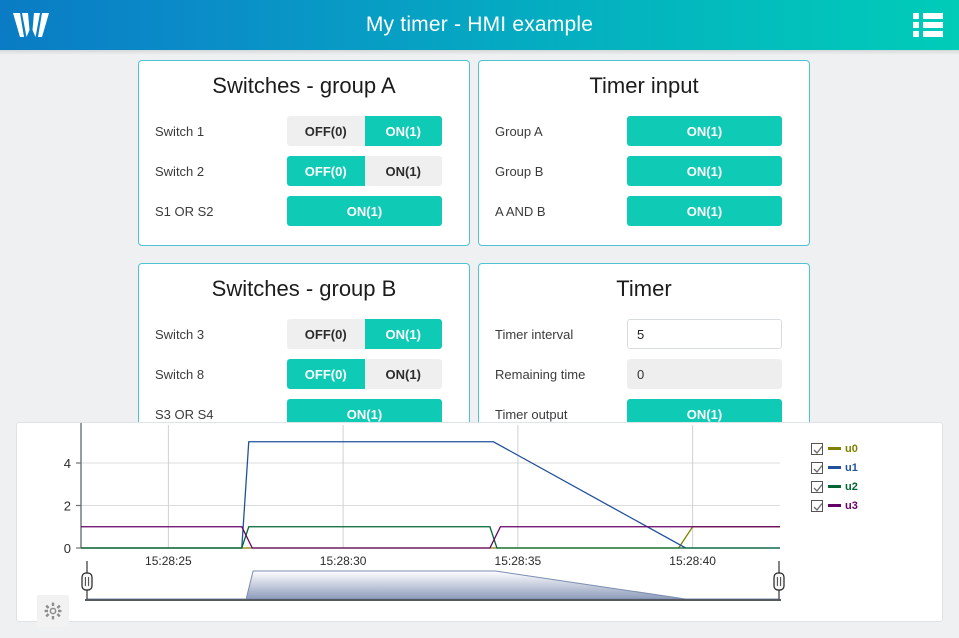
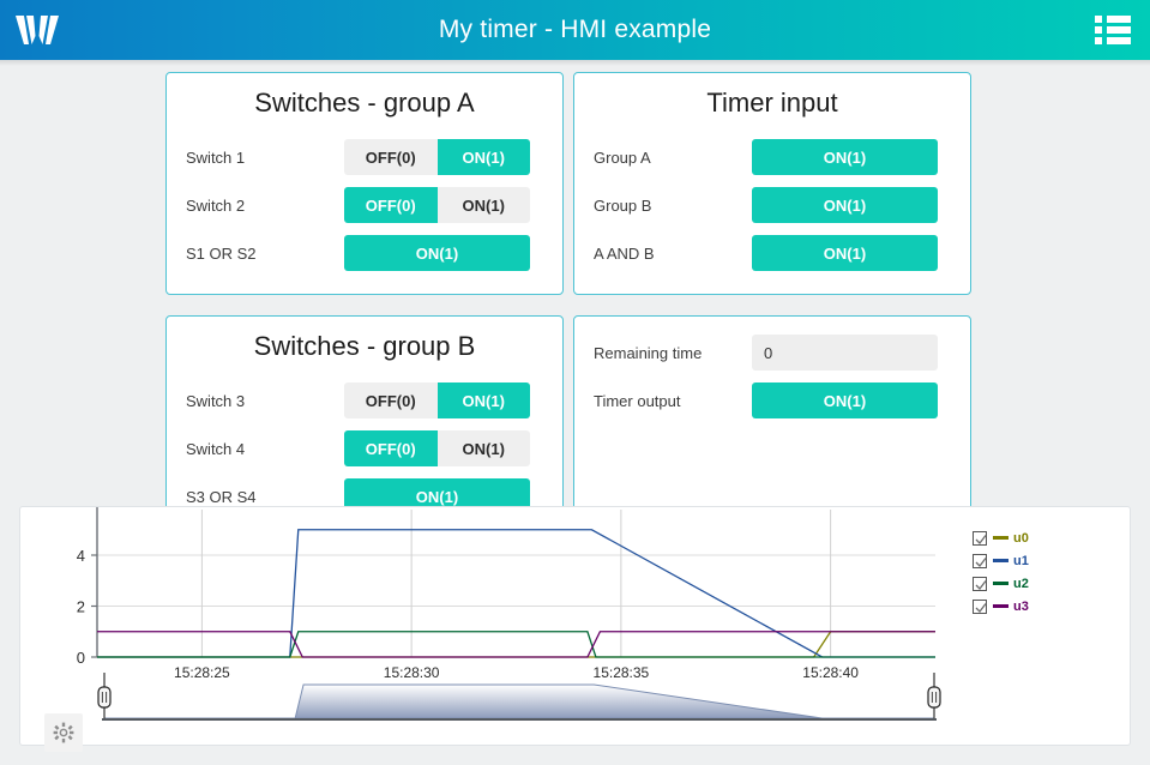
  My timer - HMI example
  Switches - group A
  Switch 1
  OFF(0)
  ON(1)
  Switch 2
  OFF(0)
  ON(1)
  S1 OR S2
  ON(1)
  Timer input
  Group A
  ON(1)
  Group B
  ON(1)
  A AND B
  ON(1)
  Switches - group B
  Switch 3
  OFF(0)
  ON(1)
- Switch 8
+ Switch 4
  OFF(0)
  ON(1)
  S3 OR S4
  ON(1)
- Timer
- Timer interval
- 5
  Remaining time
  0
  Timer output
  ON(1)
  0
  2
  4
  15:28:25
  15:28:30
  15:28:35
  15:28:40
  u0
  u1
  u2
  u3
